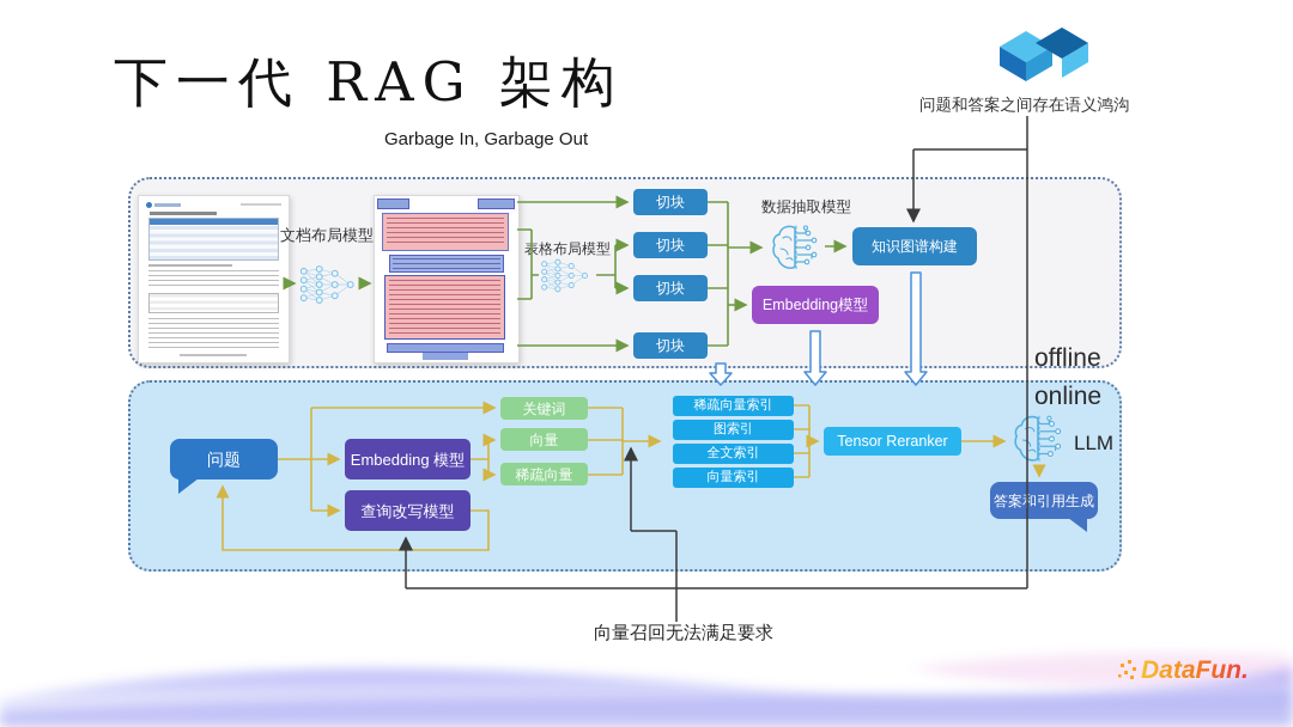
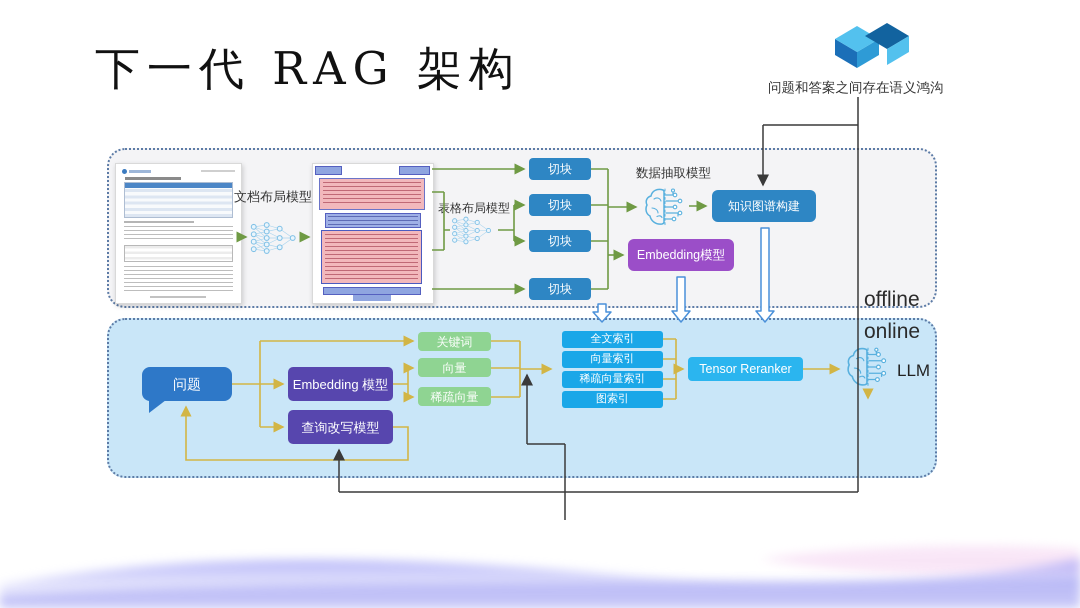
  下一代 RAG 架构
- Garbage In, Garbage Out
  问题和答案之间存在语义鸿沟
  offline
  online
  文档布局模型
  格布局模型
  数据抽取模型
  切块
  切块
  切块
  切块
  知识图谱构建
  Embedding模型
  问题
  Embedding 模型
  查询改写模型
  关键词
  向量
  稀疏向量
- 稀疏向量索引
+ 全文索引
- 图索引
+ 向量索引
- 全文索引
+ 稀疏向量索引
- 向量索引
+ 图索引
  Tensor Reranker
  LLM
- 答案和引用生成
- 向量召回无法满足要求
- DataFun.
